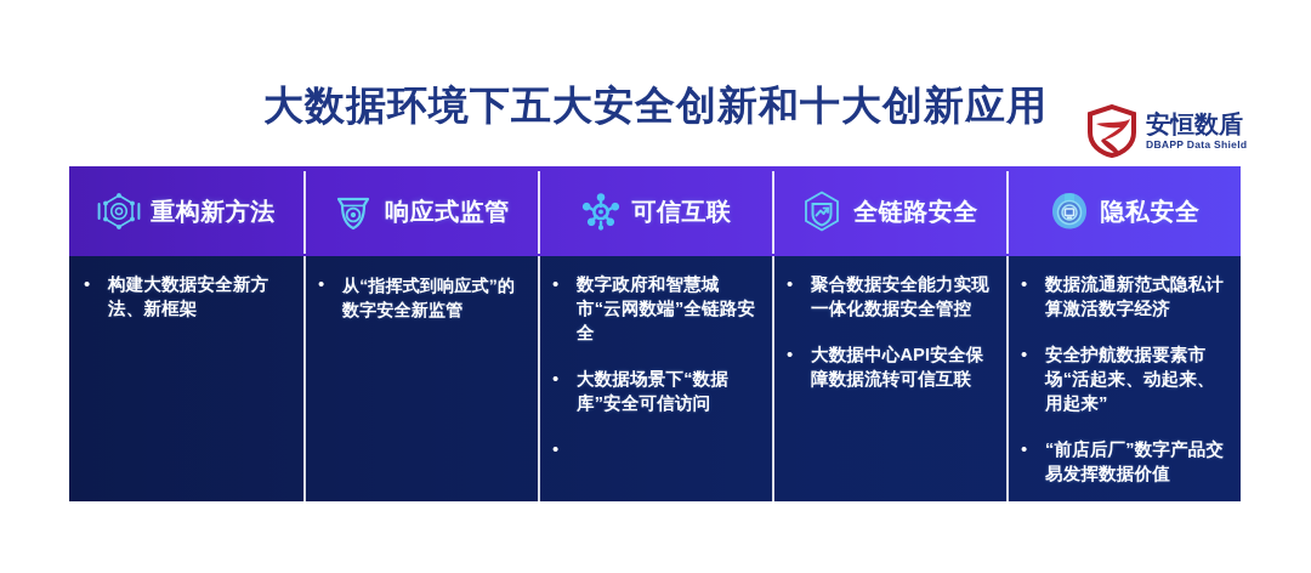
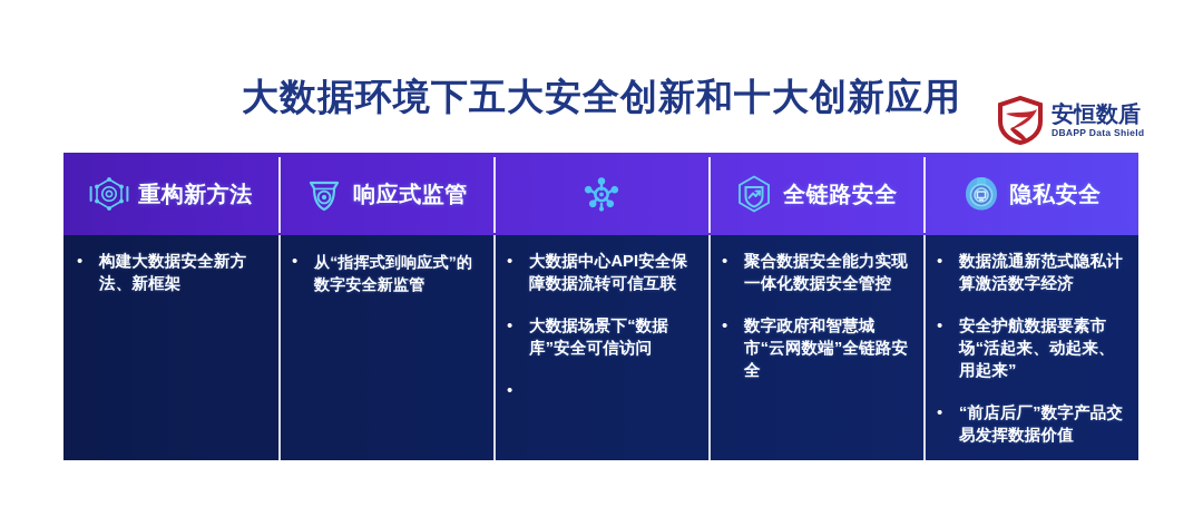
  大数据环境下五大安全创新和十大创新应用
  安恒数盾
  DBAPP Data Shield
  重构新方法
  响应式监管
- 可信互联
  全链路安全
  隐私安全
  •
  构建大数据安全新方法、新框架
  •
  从“指挥式到响应式”的数字安全新监管
  •
- 数字政府和智慧城市“云网数端”全链路安全
+ 大数据中心API安全保障数据流转可信互联
  •
  大数据场景下“数据库”安全可信访问
  •
  •
  聚合数据安全能力实现一体化数据安全管控
  •
- 大数据中心API安全保障数据流转可信互联
+ 数字政府和智慧城市“云网数端”全链路安全
  •
  数据流通新范式隐私计算激活数字经济
  •
  安全护航数据要素市场“活起来、动起来、用起来”
  •
  “前店后厂”数字产品交易发挥数据价值
